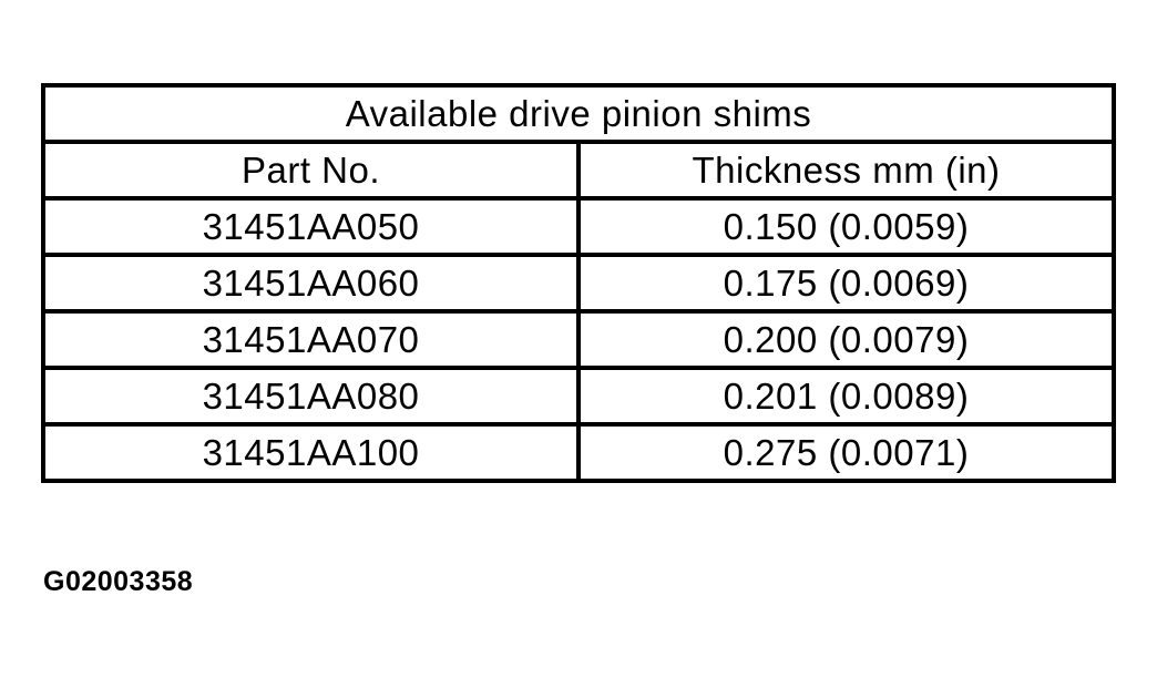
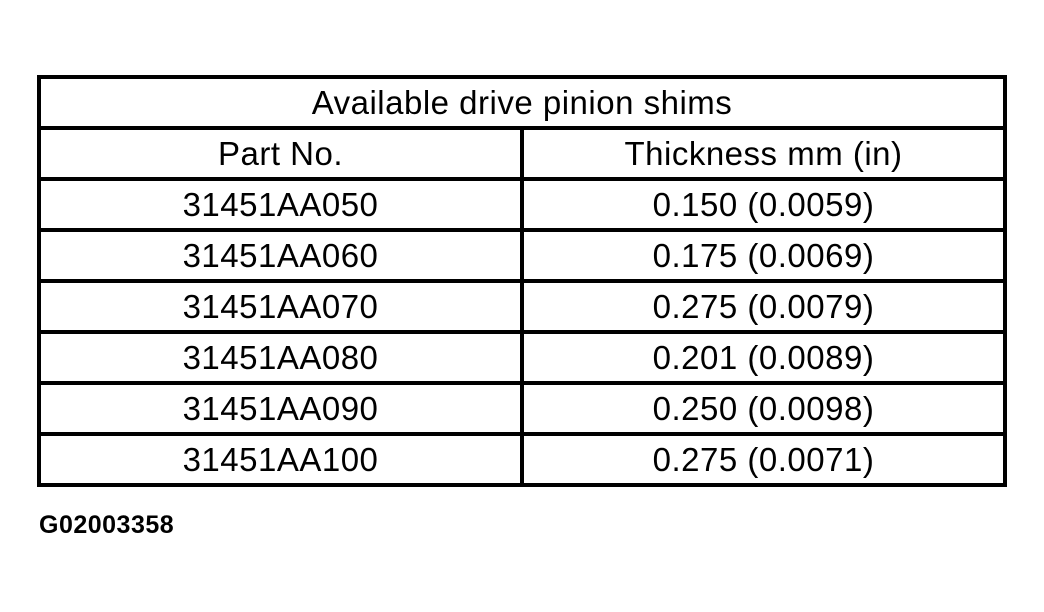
  Available drive pinion shims
  Part No.
  Thickness mm (in)
  31451AA050
  0.150 (0.0059)
  31451AA060
  0.175 (0.0069)
  31451AA070
- 0.200 (0.0079)
+ 0.275 (0.0079)
  31451AA080
  0.201 (0.0089)
+ 31451AA090
+ 0.250 (0.0098)
  31451AA100
  0.275 (0.0071)
  G02003358
